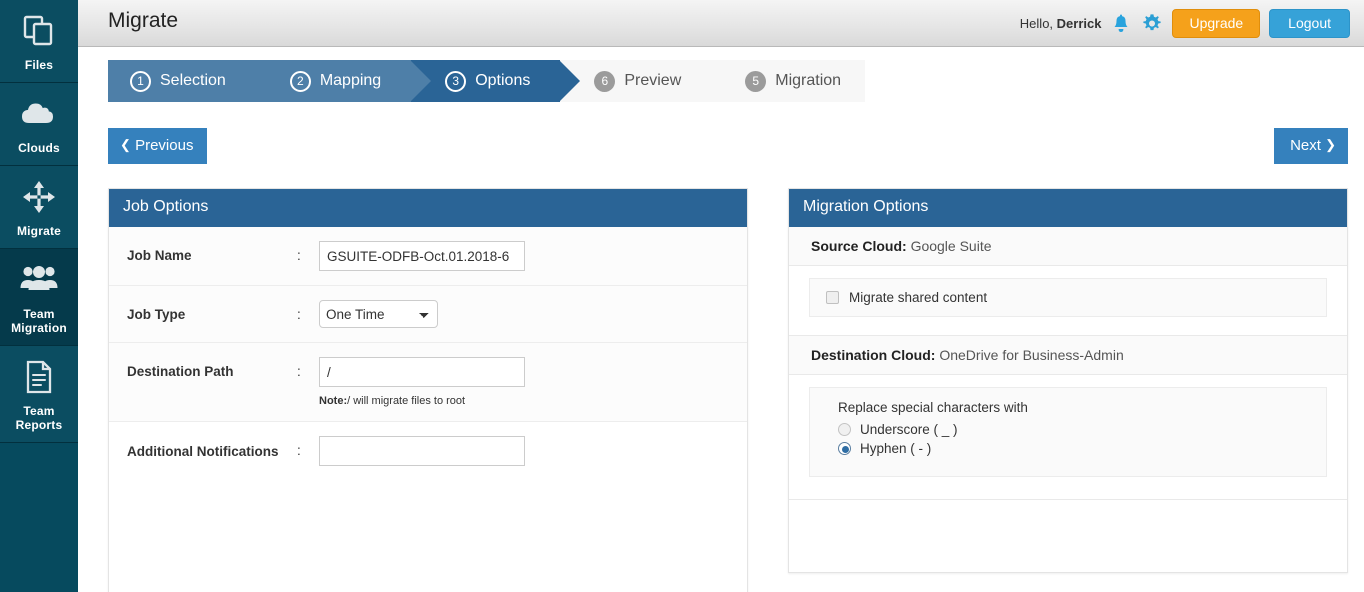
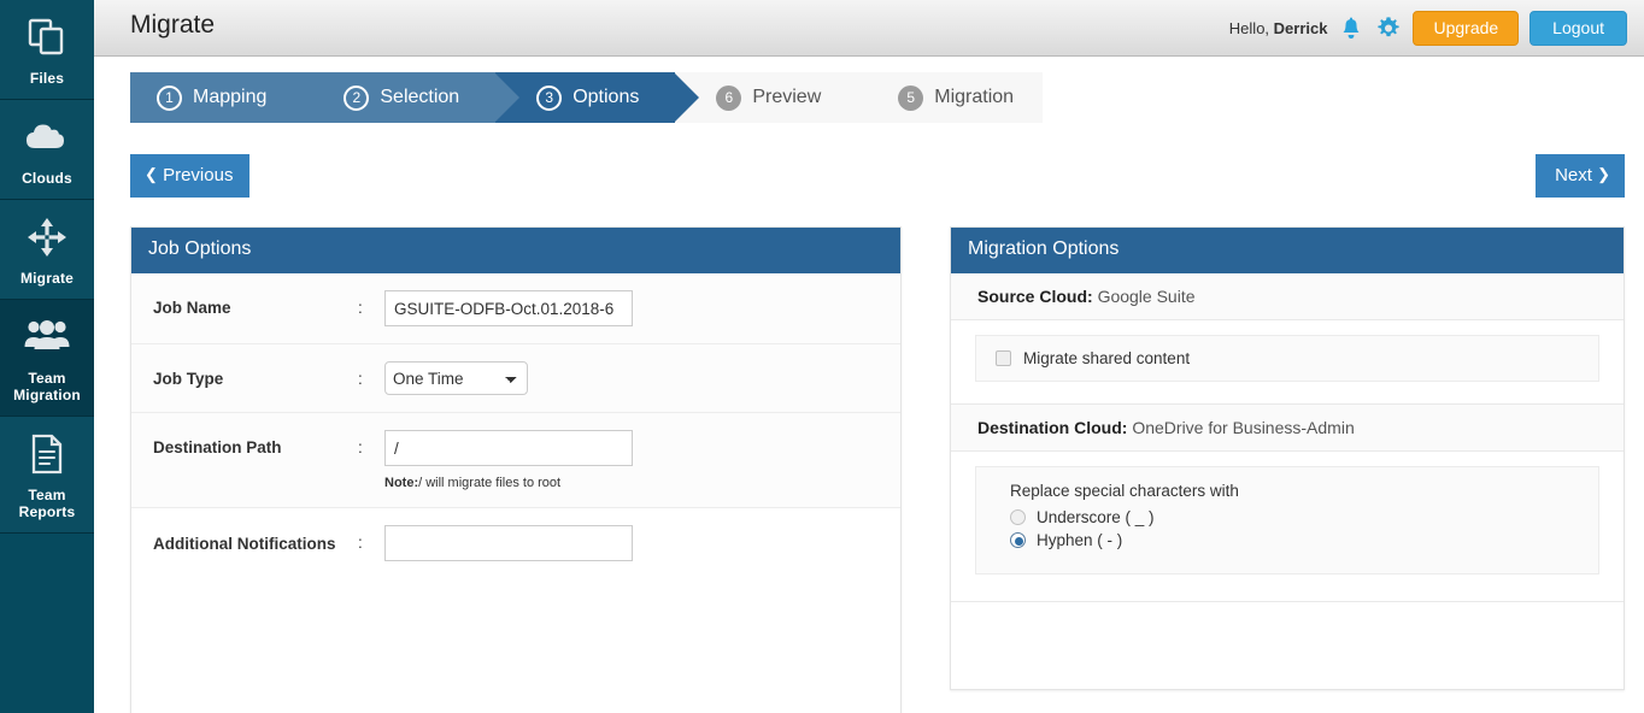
  Files
  Clouds
  Migrate
  Team
  Migration
  Team
  Reports
  Migrate
  Hello, Derrick
  Upgrade
  Logout
  1
- Selection
+ Mapping
  2
- Mapping
+ Selection
  3
  Options
  6
  Preview
  5
  Migration
  ❮ Previous
  Next ❯
  Job Options
  Job Name
  :
  GSUITE-ODFB-Oct.01.2018-6
  Job Type
  :
  One Time
  Destination Path
  :
  /
  Note:/ will migrate files to root
  Additional Notifications
  :
  Migration Options
  Source Cloud: Google Suite
  Migrate shared content
  Destination Cloud: OneDrive for Business-Admin
  Replace special characters with
  Underscore ( _ )
  Hyphen ( - )
